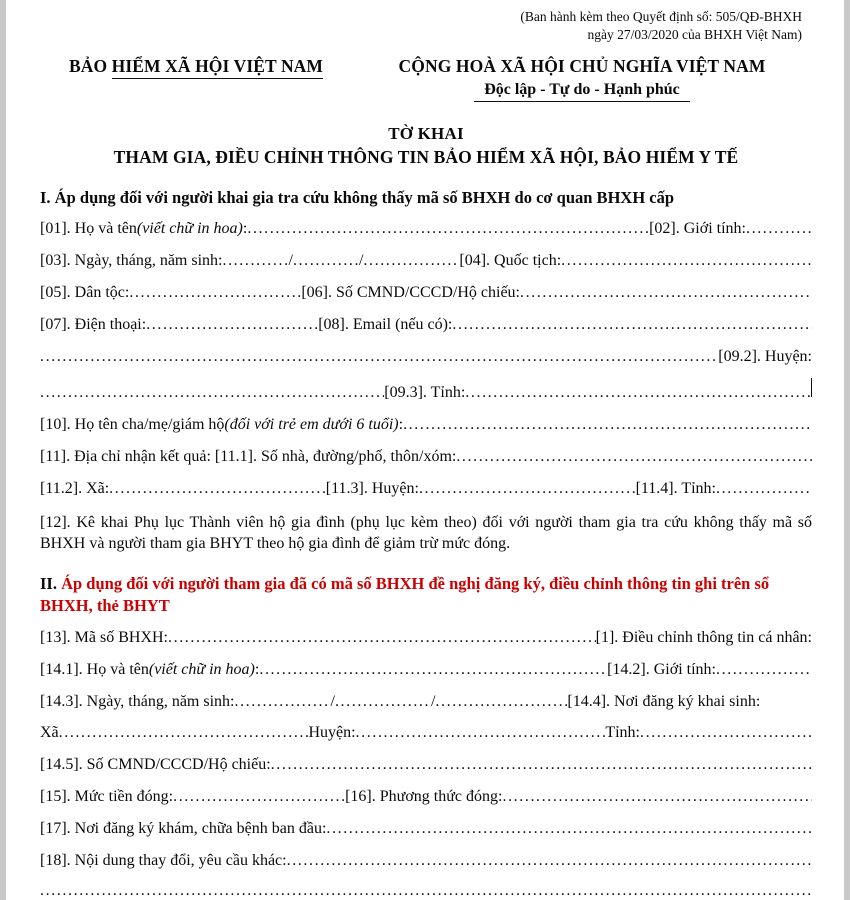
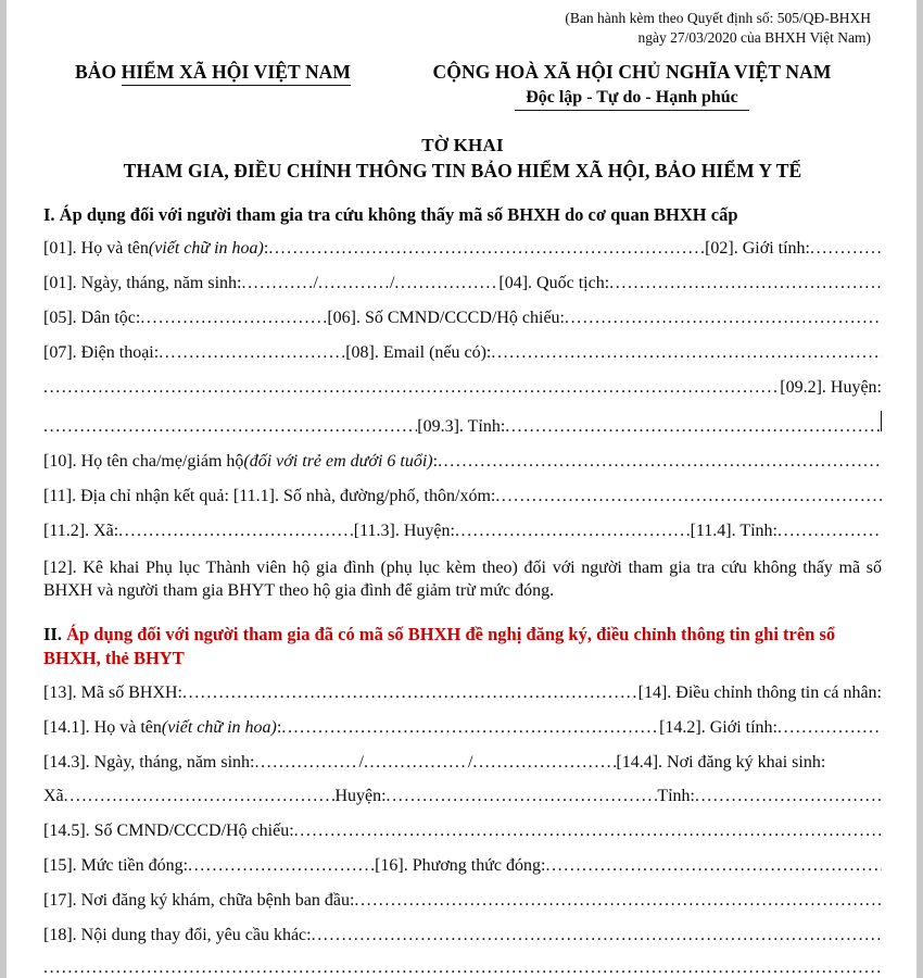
  (Ban hành kèm theo Quyết định số: 505/QĐ-BHXH
  ngày 27/03/2020 của BHXH Việt Nam)
  BẢO HIỂM XÃ HỘI VIỆT NAM
  CỘNG HOÀ XÃ HỘI CHỦ NGHĨA VIỆT NAM
  Độc lập - Tự do - Hạnh phúc
  TỜ KHAI
  THAM GIA, ĐIỀU CHỈNH THÔNG TIN BẢO HIỂM XÃ HỘI, BẢO HIỂM Y TẾ
- I. Áp dụng đối với người khai gia tra cứu không thấy mã số BHXH do cơ quan BHXH cấp
+ I. Áp dụng đối với người tham gia tra cứu không thấy mã số BHXH do cơ quan BHXH cấp
  [01]. Họ và tên
  (viết chữ in hoa)
  :
  [02]. Giới tính:
- [03]. Ngày, tháng, năm sinh:
+ [01]. Ngày, tháng, năm sinh:
  /
  /
  [04]. Quốc tịch:
  [05]. Dân tộc:
  [06]. Số CMND/CCCD/Hộ chiếu:
  [07]. Điện thoại:
  [08]. Email (nếu có):
  [09.2]. Huyện:
  [09.3]. Tỉnh:
  [10]. Họ tên cha/mẹ/giám hộ
  (đối với trẻ em dưới 6 tuổi)
  :
  [11]. Địa chỉ nhận kết quả: [11.1]. Số nhà, đường/phố, thôn/xóm:
  [11.2]. Xã:
  [11.3]. Huyện:
  [11.4]. Tỉnh:
  [12]. Kê khai Phụ lục Thành viên hộ gia đình (phụ lục kèm theo) đối với người tham gia tra cứu không thấy mã số BHXH và người tham gia BHYT theo hộ gia đình để giảm trừ mức đóng.
  II. Áp dụng đối với người tham gia đã có mã số BHXH đề nghị đăng ký, điều chỉnh thông tin ghi trên sổ BHXH, thẻ BHYT
  [13]. Mã số BHXH:
- [1]. Điều chỉnh thông tin cá nhân:
+ [14]. Điều chỉnh thông tin cá nhân:
  [14.1]. Họ và tên
  (viết chữ in hoa)
  :
  [14.2]. Giới tính:
  [14.3]. Ngày, tháng, năm sinh:
  /
  /
  [14.4]. Nơi đăng ký khai sinh:
  Xã
  Huyện:
  Tỉnh:
  [14.5]. Số CMND/CCCD/Hộ chiếu:
  [15]. Mức tiền đóng:
  [16]. Phương thức đóng:
  [17]. Nơi đăng ký khám, chữa bệnh ban đầu:
  [18]. Nội dung thay đổi, yêu cầu khác:
